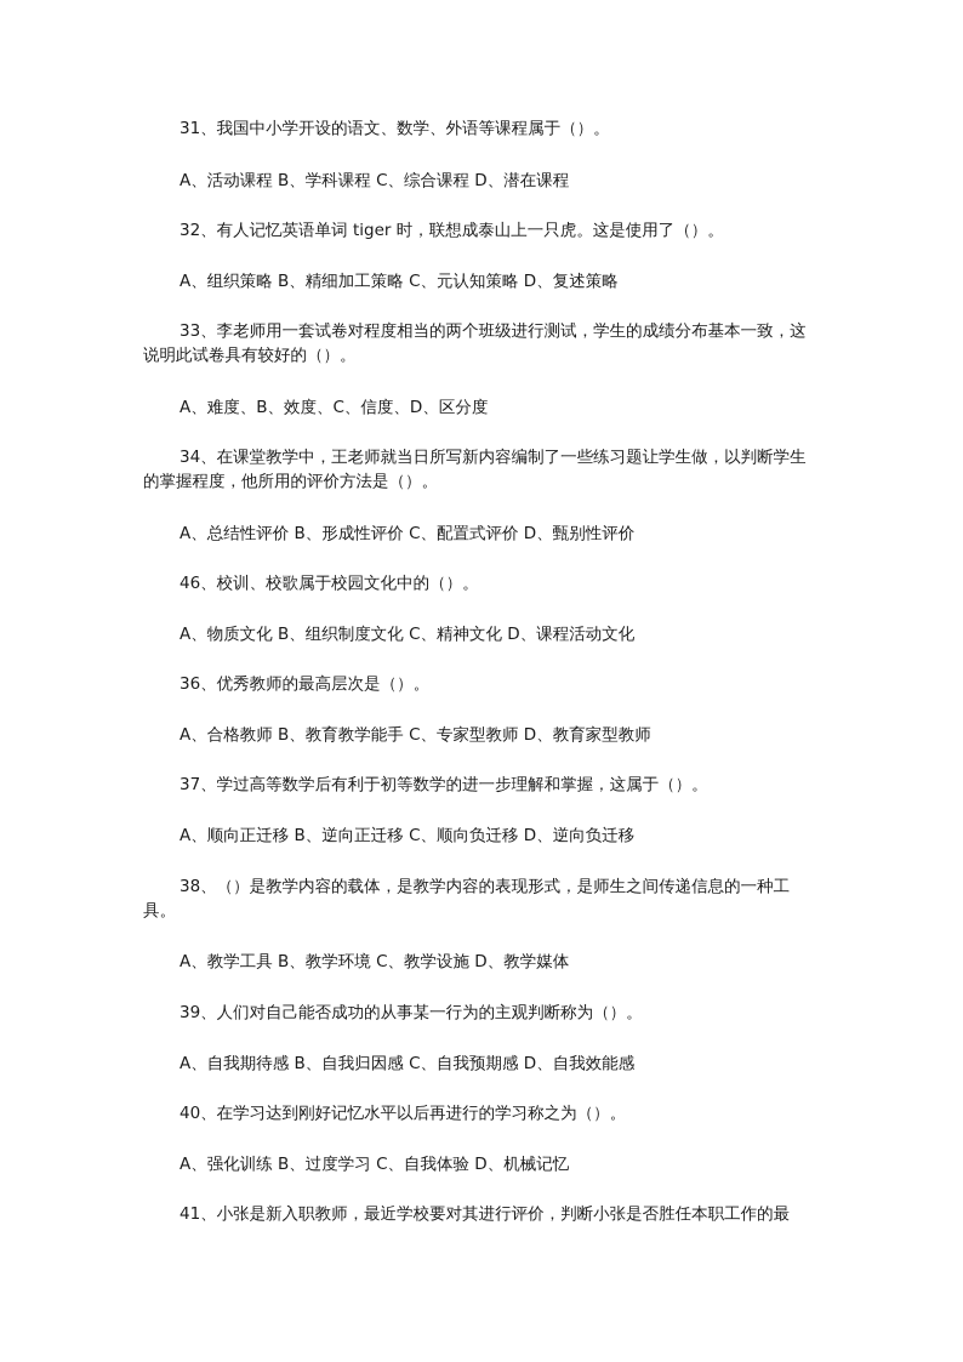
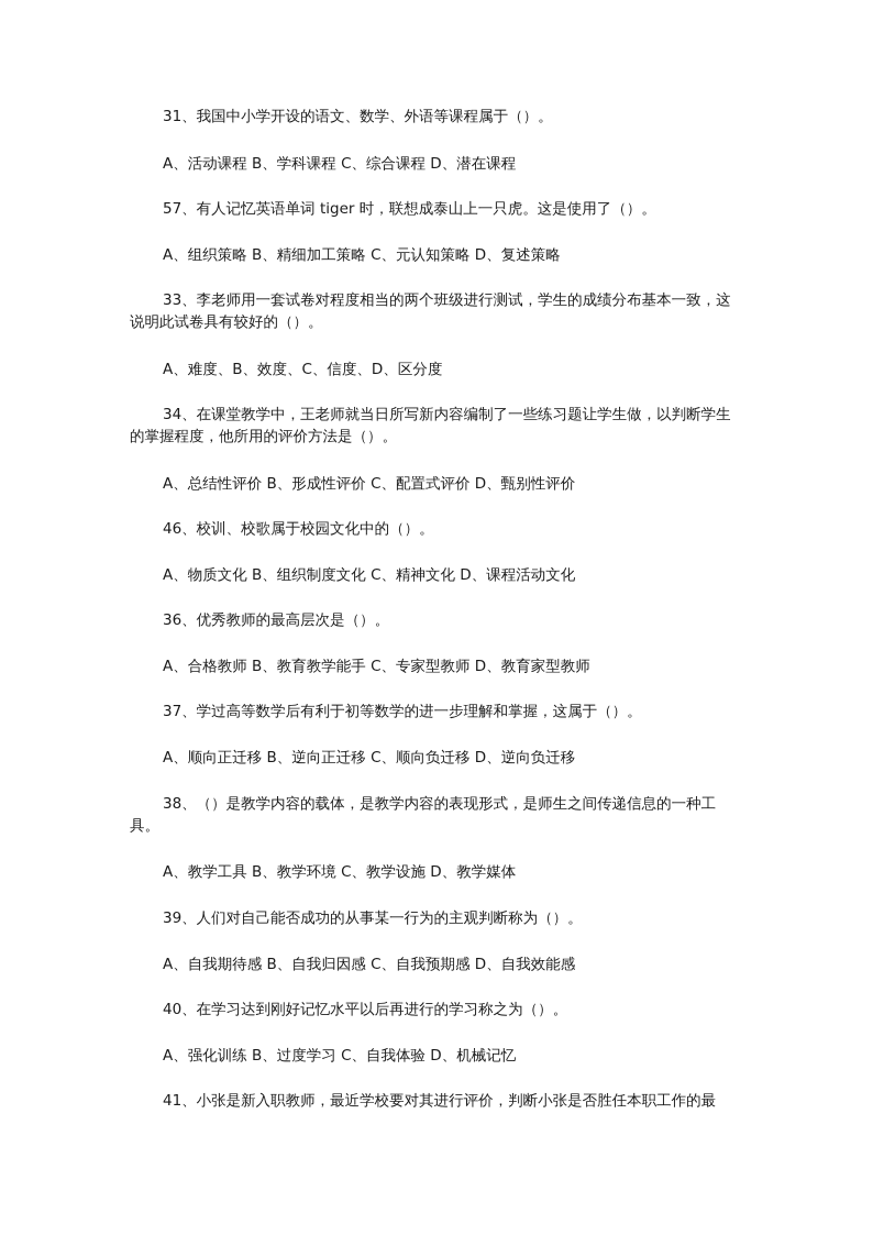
  31、我国中小学开设的语文、数学、外语等课程属于（）。
  A、活动课程 B、学科课程 C、综合课程 D、潜在课程
- 32、有人记忆英语单词 tiger 时，联想成泰山上一只虎。这是使用了（）。
+ 57、有人记忆英语单词 tiger 时，联想成泰山上一只虎。这是使用了（）。
  A、组织策略 B、精细加工策略 C、元认知策略 D、复述策略
  33、李老师用一套试卷对程度相当的两个班级进行测试，学生的成绩分布基本一致，这说明此试卷具有较好的（）。
  A、难度、B、效度、C、信度、D、区分度
  34、在课堂教学中，王老师就当日所写新内容编制了一些练习题让学生做，以判断学生的掌握程度，他所用的评价方法是（）。
  A、总结性评价 B、形成性评价 C、配置式评价 D、甄别性评价
  46、校训、校歌属于校园文化中的（）。
  A、物质文化 B、组织制度文化 C、精神文化 D、课程活动文化
  36、优秀教师的最高层次是（）。
  A、合格教师 B、教育教学能手 C、专家型教师 D、教育家型教师
  37、学过高等数学后有利于初等数学的进一步理解和掌握，这属于（）。
  A、顺向正迁移 B、逆向正迁移 C、顺向负迁移 D、逆向负迁移
  38、（）是教学内容的载体，是教学内容的表现形式，是师生之间传递信息的一种工具。
  A、教学工具 B、教学环境 C、教学设施 D、教学媒体
  39、人们对自己能否成功的从事某一行为的主观判断称为（）。
  A、自我期待感 B、自我归因感 C、自我预期感 D、自我效能感
  40、在学习达到刚好记忆水平以后再进行的学习称之为（）。
  A、强化训练 B、过度学习 C、自我体验 D、机械记忆
  41、小张是新入职教师，最近学校要对其进行评价，判断小张是否胜任本职工作的最
